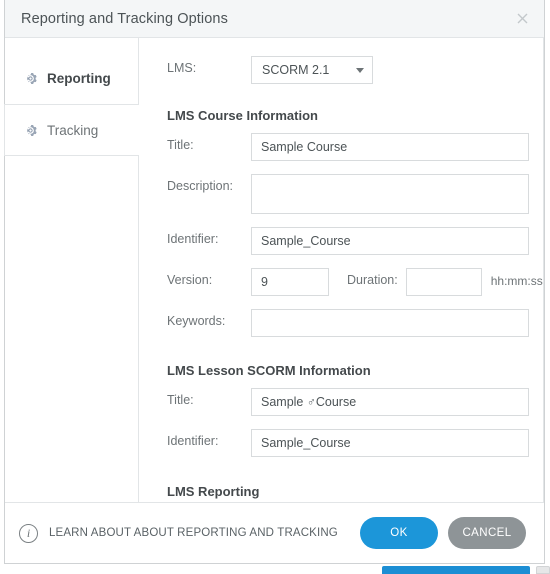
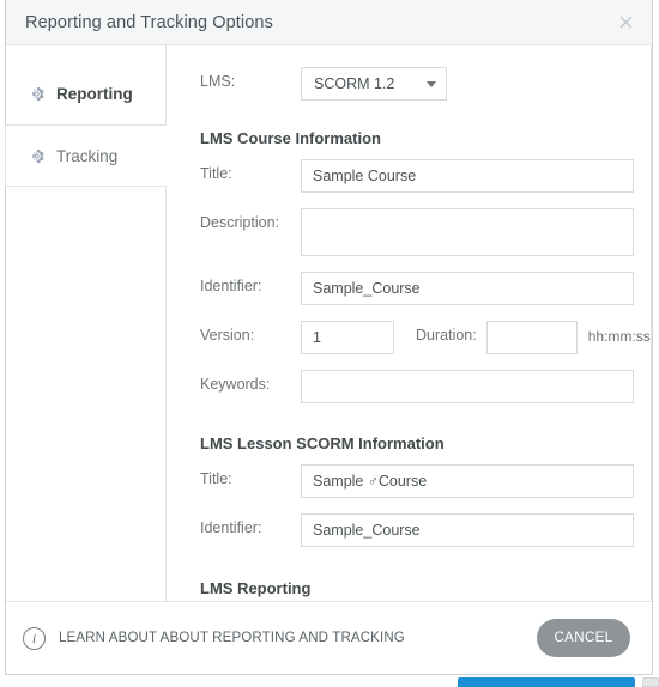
  Reporting and Tracking Options
  Reporting
  Tracking
  LMS:
- SCORM 2.1
+ SCORM 1.2
  LMS Course Information
  Title:
  Sample Course
  Description:
  Identifier:
  Sample_Course
  Version:
- 9
+ 1
  Duration:
  hh:mm:ss
  Keywords:
  LMS Lesson SCORM Information
  Title:
  Sample ♂Course
  Identifier:
  Sample_Course
  LMS Reporting
  i
  LEARN ABOUT ABOUT REPORTING AND TRACKING
- OK
  CANCEL
